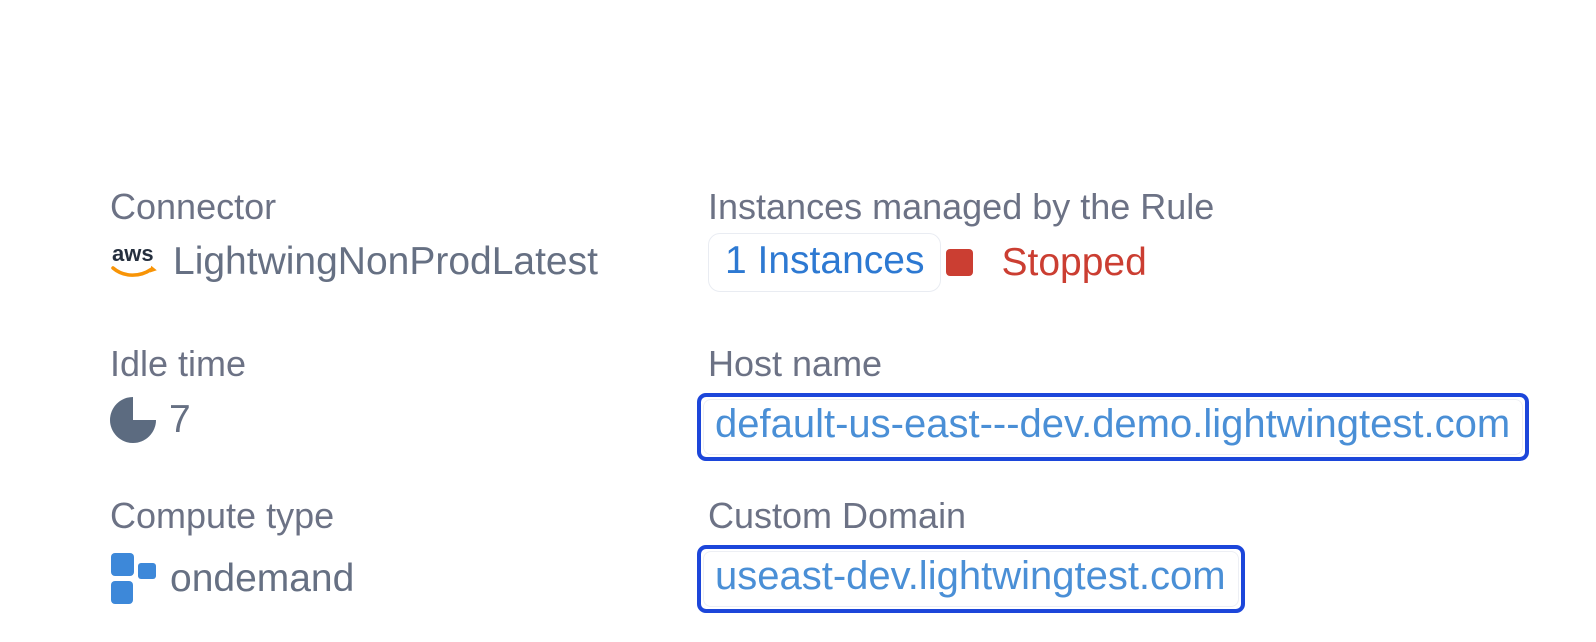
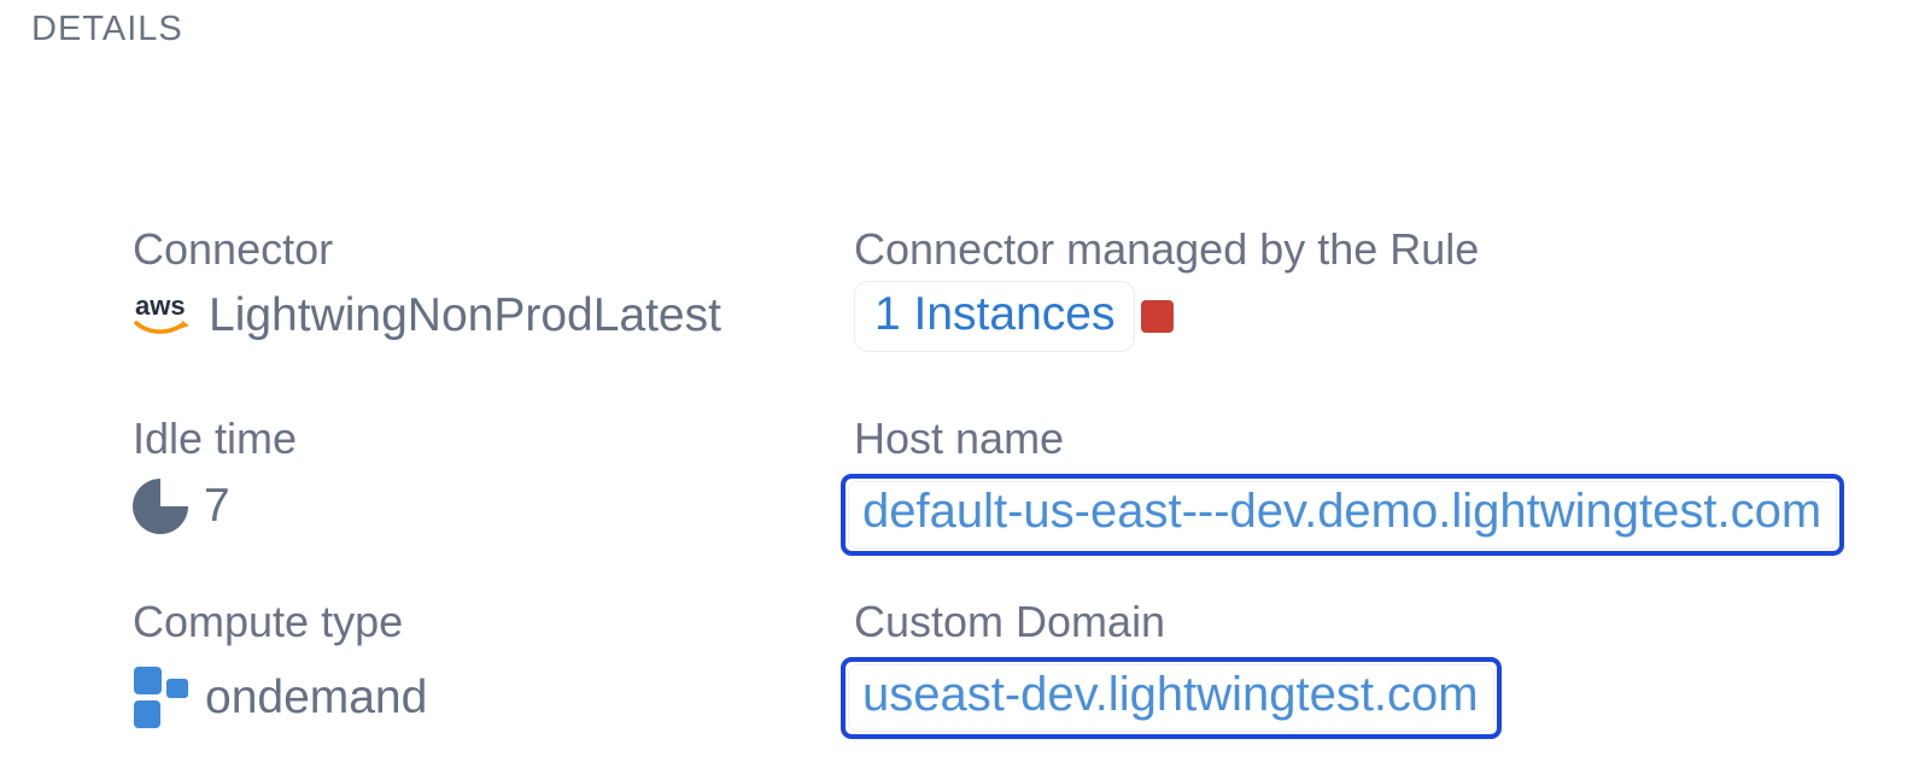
+ DETAILS
  Connector
  aws
  LightwingNonProdLatest
- Instances managed by the Rule
+ Connector managed by the Rule
  1 Instances
- Stopped
  Idle time
  7
  Host name
  default-us-east---dev.demo.lightwingtest.com
  Compute type
  ondemand
  Custom Domain
  useast-dev.lightwingtest.com
